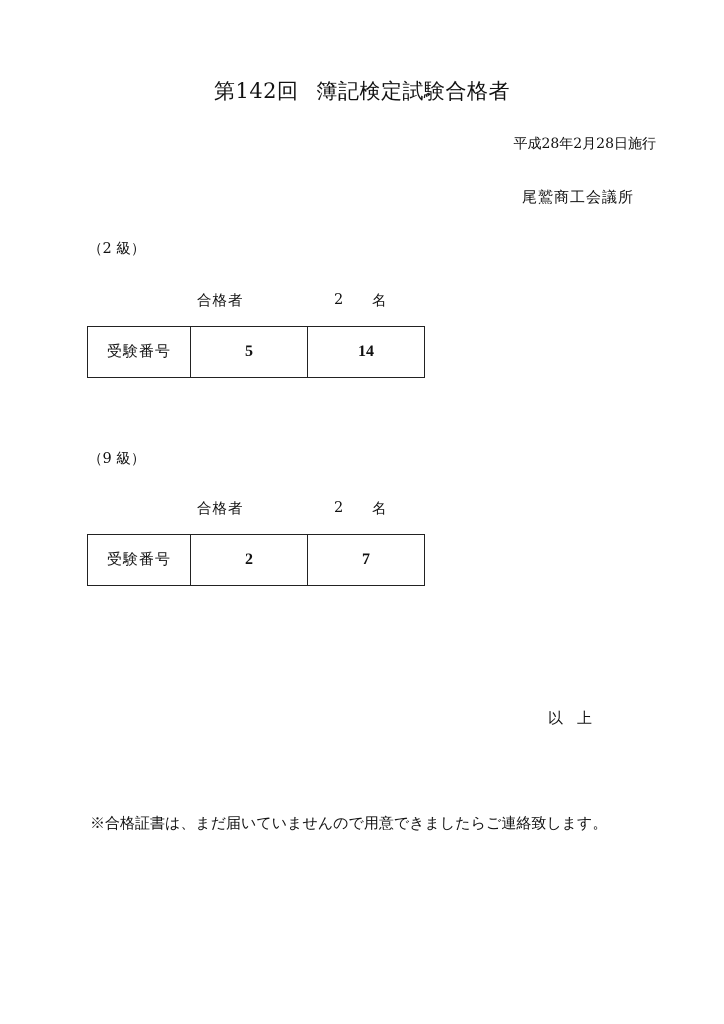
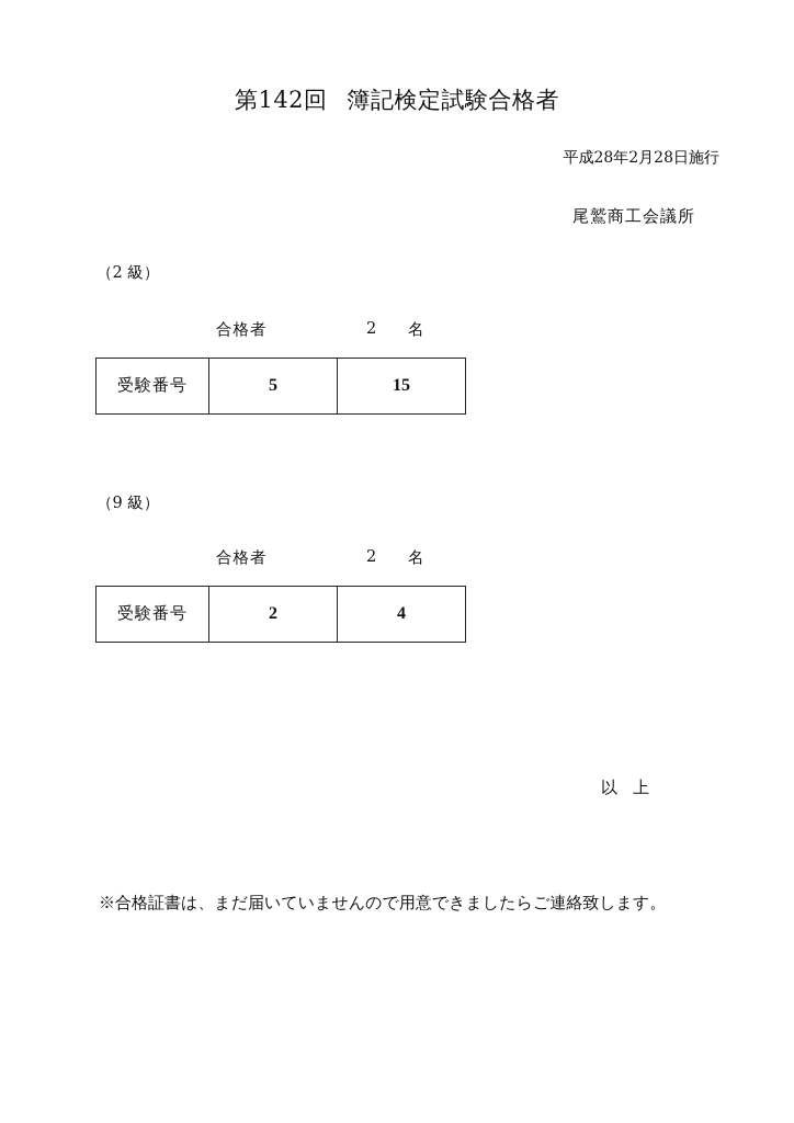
  第142回 簿記検定試験合格者
  平成28年2月28日施行
  尾鷲商工会議所
  （2 級）
  合格者
  2
  名
- 受験番号	5	14
+ 受験番号	5	15
  （9 級）
  合格者
  2
  名
- 受験番号	2	7
+ 受験番号	2	4
  以 上
  ※合格証書は、まだ届いていませんので用意できましたらご連絡致します。
